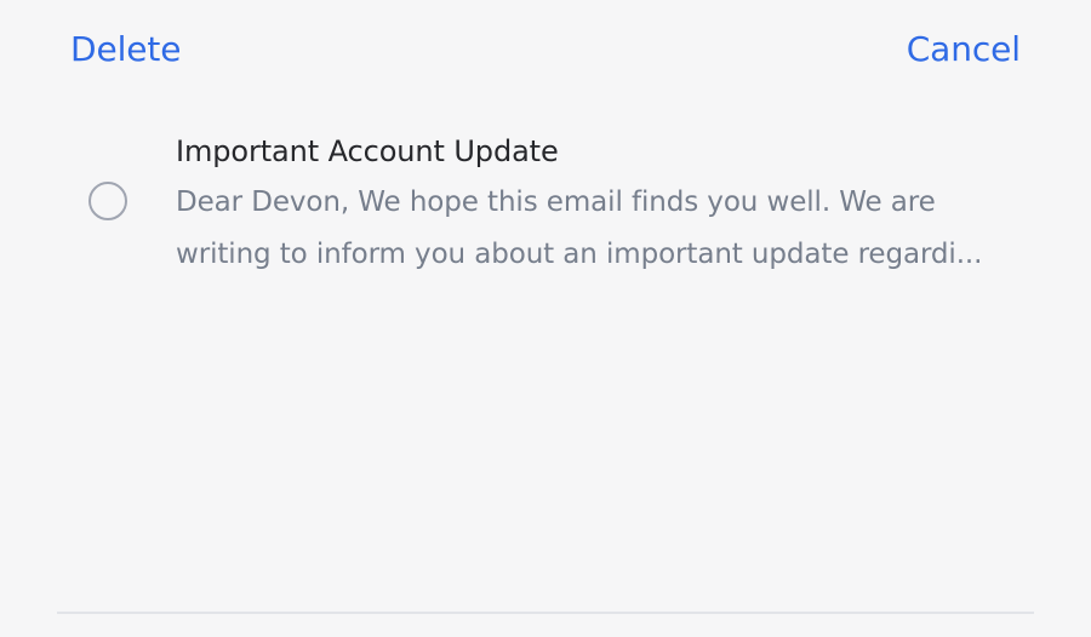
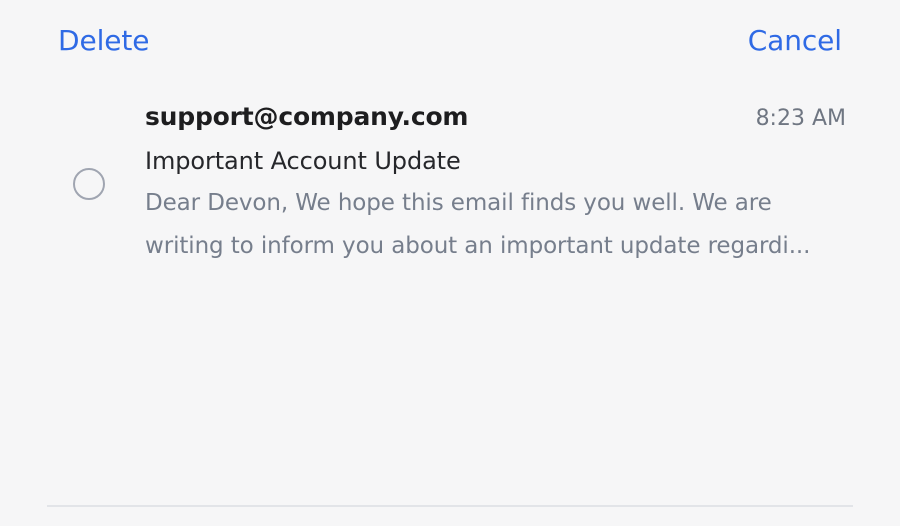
  Delete
  Cancel
+ support@company.com
+ 8:23 AM
  Important Account Update
  Dear Devon, We hope this email finds you well. We are writing to inform you about an important update regardi...
